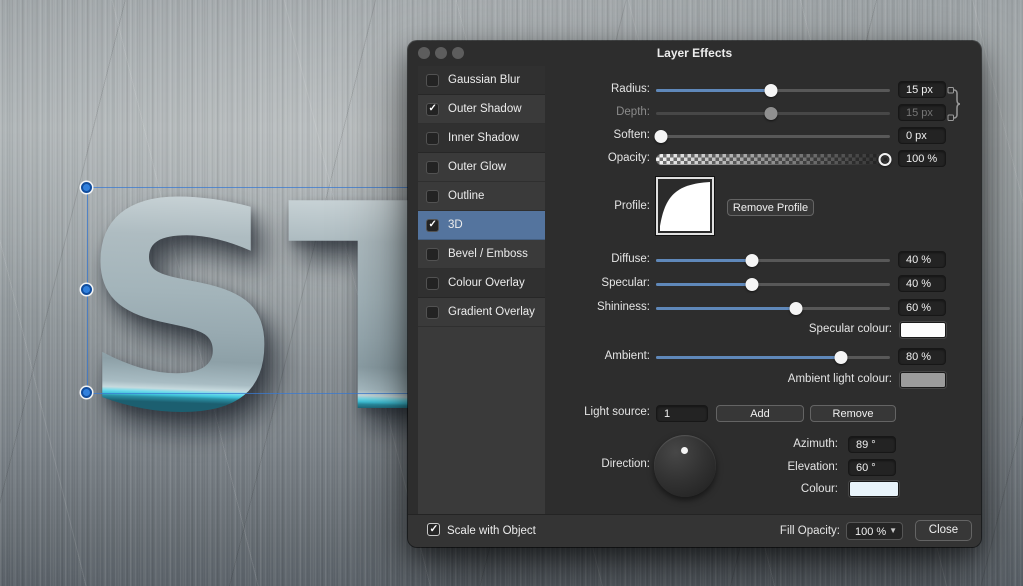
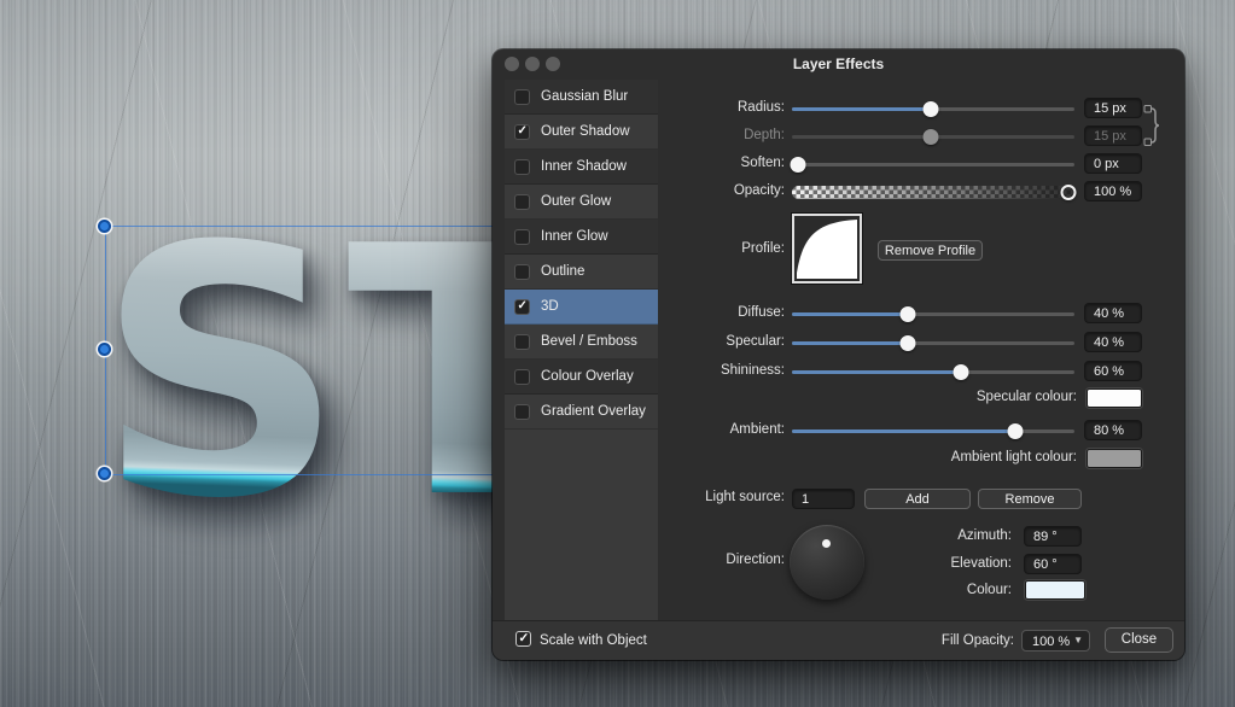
  ST
  Layer Effects
  Gaussian Blur
  Outer Shadow
  Inner Shadow
  Outer Glow
+ Inner Glow
  Outline
  3D
  Bevel / Emboss
  Colour Overlay
  Gradient Overlay
  Radius:
  15 px
  Depth:
  15 px
  Soften:
  0 px
  Opacity:
  100 %
  Profile:
  Remove Profile
  Diffuse:
  40 %
  Specular:
  40 %
  Shininess:
  60 %
  Specular colour:
  Ambient:
  80 %
  Ambient light colour:
  Light source:
  1
  Add
  Remove
  Direction:
  Azimuth:
  89 °
  Elevation:
  60 °
  Colour:
  Scale with Object
  Fill Opacity:
  100 %
  ▼
  Close
